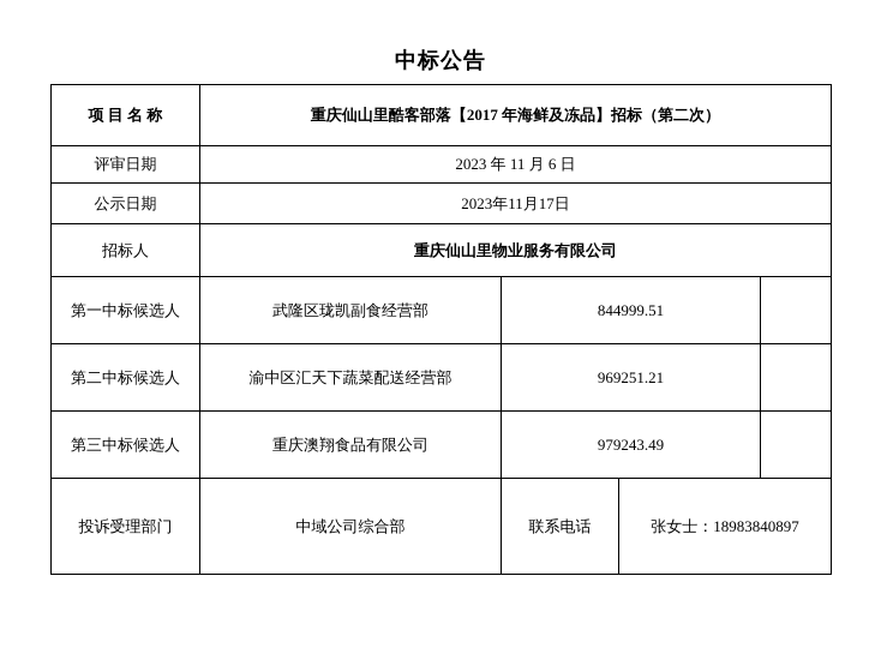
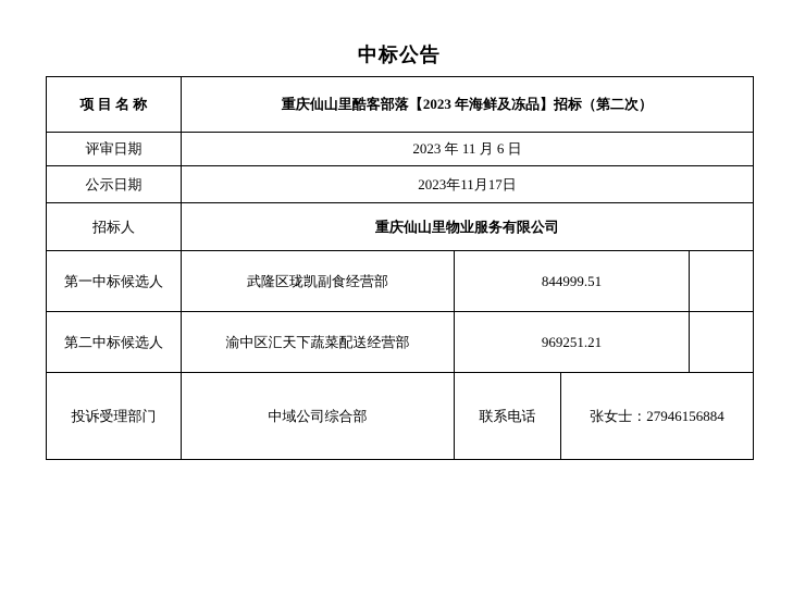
  中标公告
- 项 目 名 称	重庆仙山里酷客部落【2017 年海鲜及冻品】招标（第二次）
+ 项 目 名 称	重庆仙山里酷客部落【2023 年海鲜及冻品】招标（第二次）
  评审日期	2023 年 11 月 6 日
  公示日期	2023年11月17日
  招标人	重庆仙山里物业服务有限公司
  第一中标候选人	武隆区珑凯副食经营部	844999.51
  第二中标候选人	渝中区汇天下蔬菜配送经营部	969251.21
- 第三中标候选人	重庆澳翔食品有限公司	979243.49
- 投诉受理部门	中域公司综合部	联系电话	张女士：18983840897
+ 投诉受理部门	中域公司综合部	联系电话	张女士：27946156884
